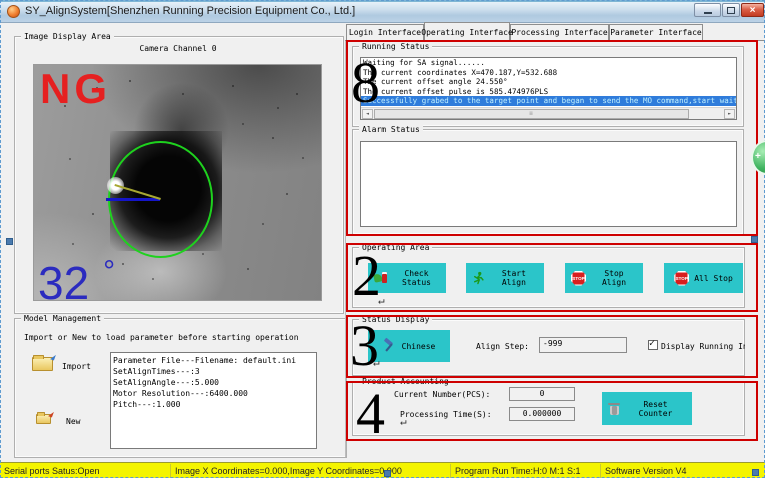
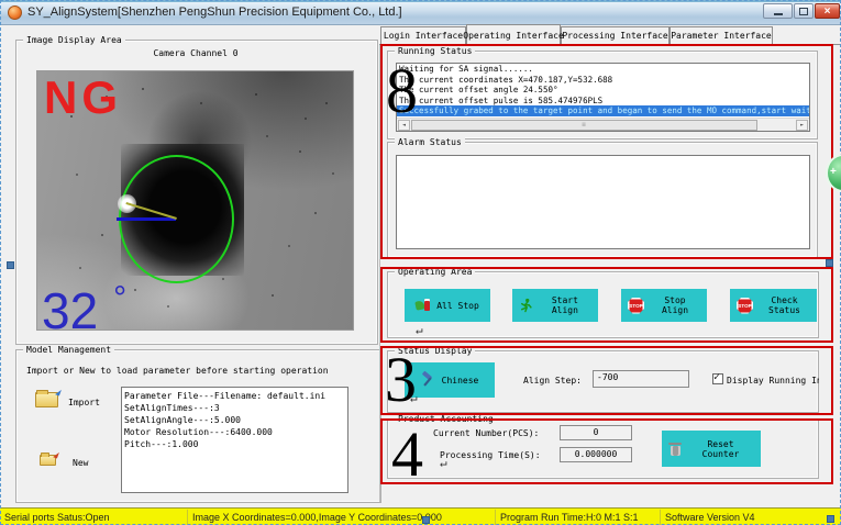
- SY_AlignSystem[Shenzhen Running Precision Equipment Co., Ltd.]
+ SY_AlignSystem[Shenzhen PengShun Precision Equipment Co., Ltd.]
  ×
  Image Display Area
  Camera Channel 0
  NG
  32 °
  Model Management
  Import or New to load parameter before starting operation
  Import
  New
  Parameter File---Filename: default.ini
  SetAlignTimes---:3
  SetAlignAngle---:5.000
  Motor Resolution---:6400.000
  Pitch---:1.000
  Login Interface
  Operating Interfac
  Processing Interface
  Parameter Interface
  Running Status
  Waiting for SA signal......
  The current coordinates X=470.187,Y=532.688
  The current offset angle 24.550°
  The current offset pulse is 585.474976PLS
  Successfully grabed to the target point and began to send the MO command,start wait
  Alarm Status
  Operating Area
- Check Status
+ All Stop
  Start Align
  Stop Align
- All Stop
+ Check Status
  Status Display
  Chinese
  Align Step:
- -999
+ -700
  ✓
  Product Accounting
  Current Number(PCS):
  0
  Processing Time(S):
  0.000000
  Reset Counter
  Serial ports Satus:Open
  Image X Coordinates=0.000,Image Y Coordinates=000
  Program Run Time:H:0 M:1 S:1
  Software Version V4
  8
- 2
  3
  4
  ↵
  ↵
  ↵
  +
